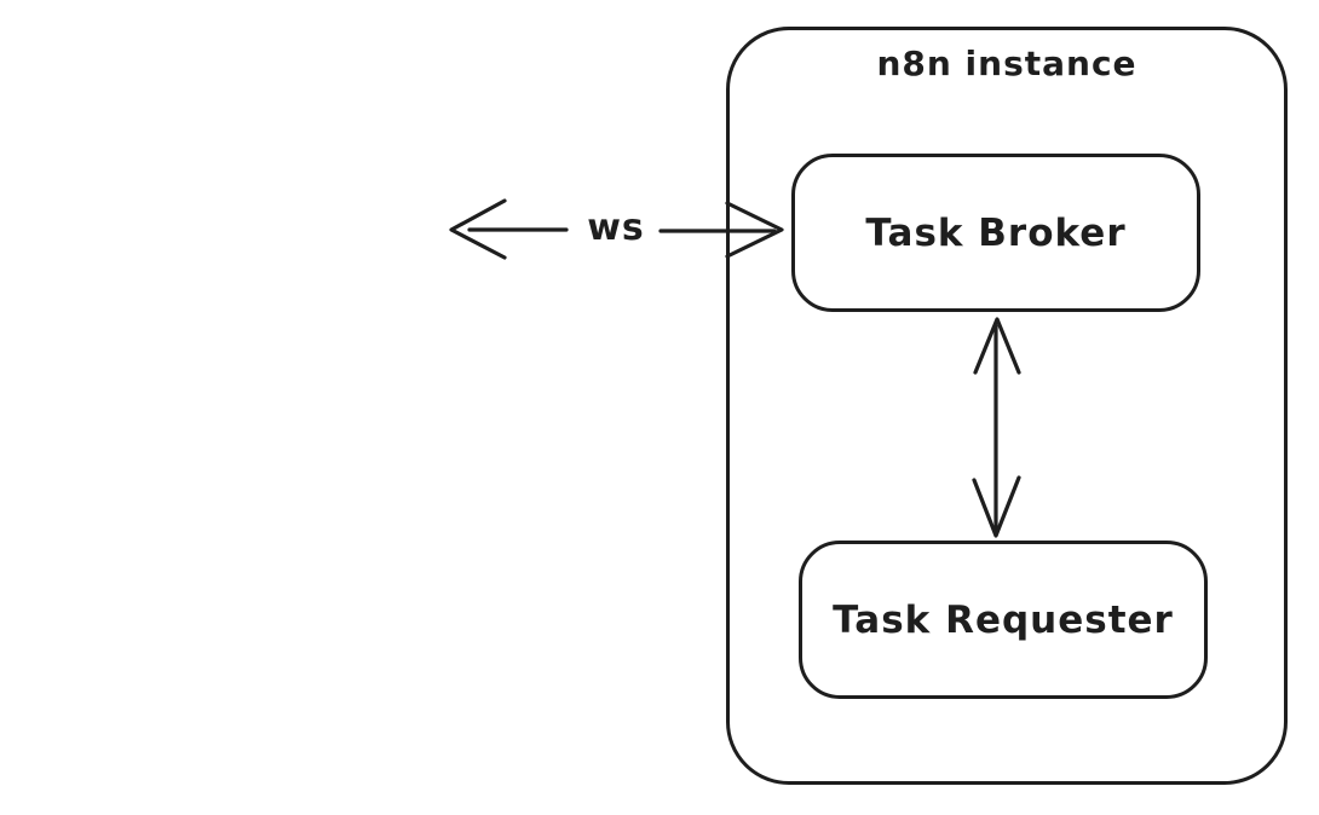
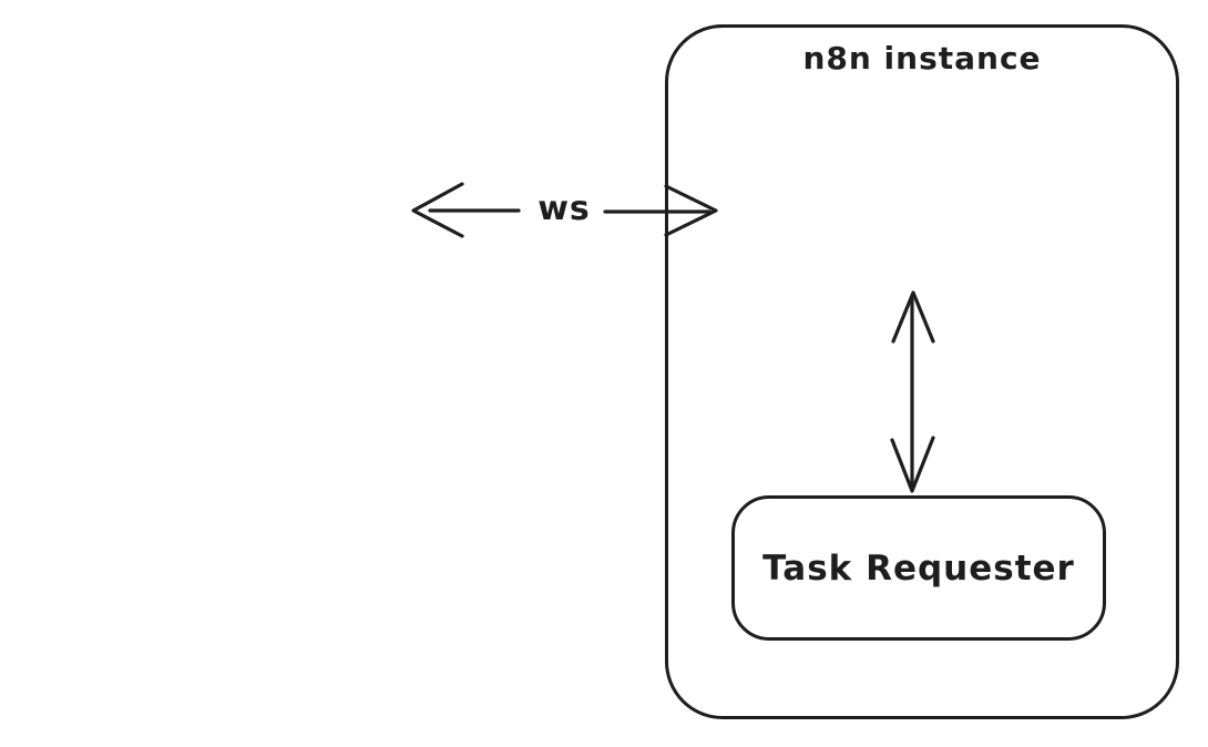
  n8n instance
- Task Broker
  Task Requester
  ws
